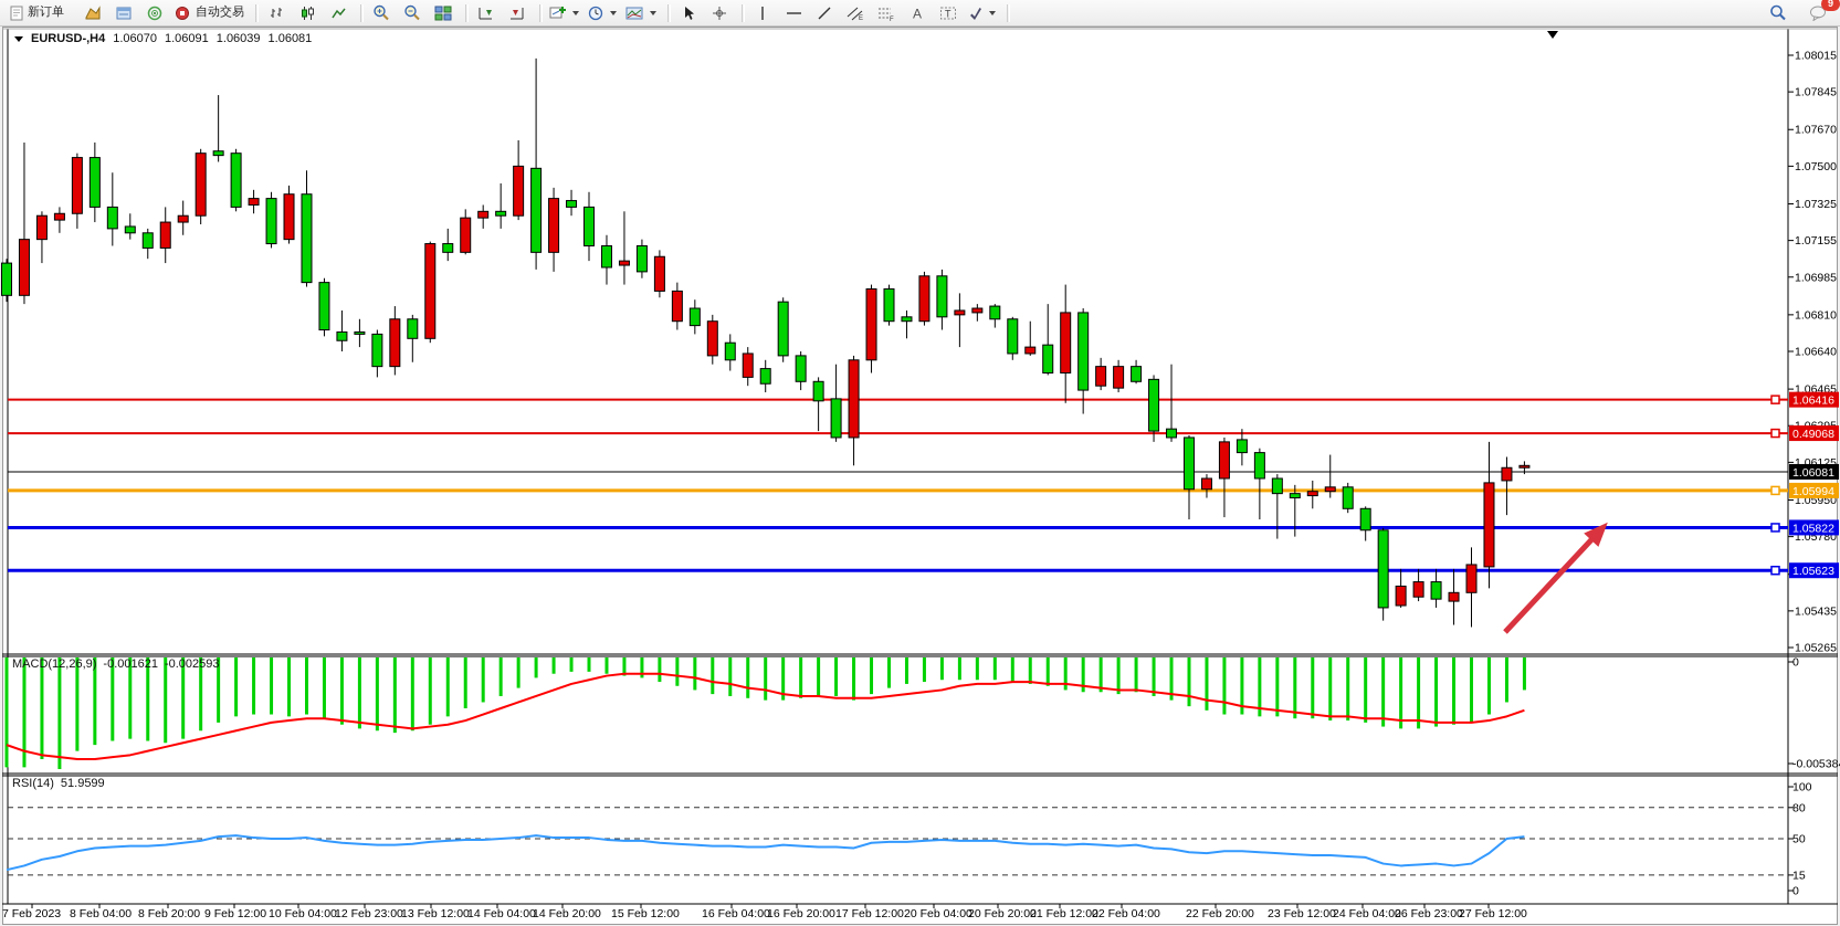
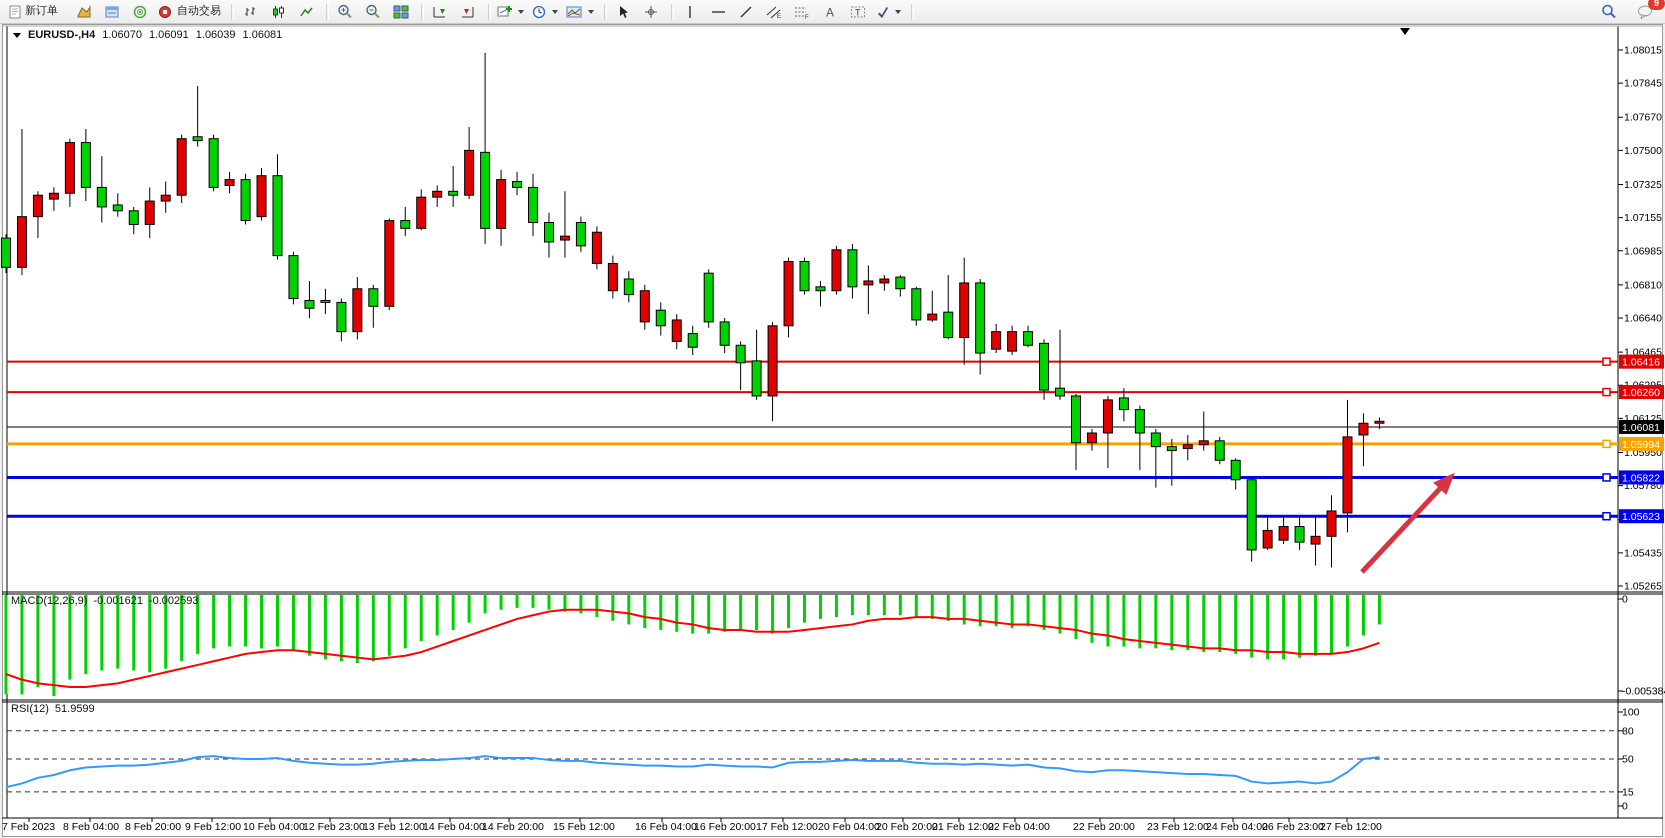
  新订单
  自动交易
  A
  T
  9
  1.08015
  1.07845
  1.07670
  1.07500
  1.07325
  1.07155
  1.06985
  1.06810
  1.06640
  1.06465
  1.06125
  1.05950
  1.05780
  1.05435
  1.05265
  0
  -0.00538
  100
  80
  50
  15
  0
  7 Feb 2023
  8 Feb 04:00
  8 Feb 20:00
  9 Feb 12:00
  10 Feb 04:00
  12 Feb 23:00
  13 Feb 12:00
  14 Feb 04:00
  14 Feb 20:00
  15 Feb 12:00
  16 Feb 04:00
  16 Feb 20:00
  17 Feb 12:00
  20 Feb 04:00
  20 Feb 20:00
  21 Feb 12:00
  22 Feb 04:00
  22 Feb 20:00
  23 Feb 12:00
  24 Feb 04:00
  26 Feb 23:00
  27 Feb 12:00
  1.06416
- 0.49068
+ 1.06260
  1.06081
  1.05994
  1.05822
  1.05623
  EURUSD-,H4
  1.06070
  1.06091
  1.06039
  1.06081
  MACD(12,26,9) -0.001621 -0.002593
- RSI(14) 51.9599
+ RSI(12) 51.9599
